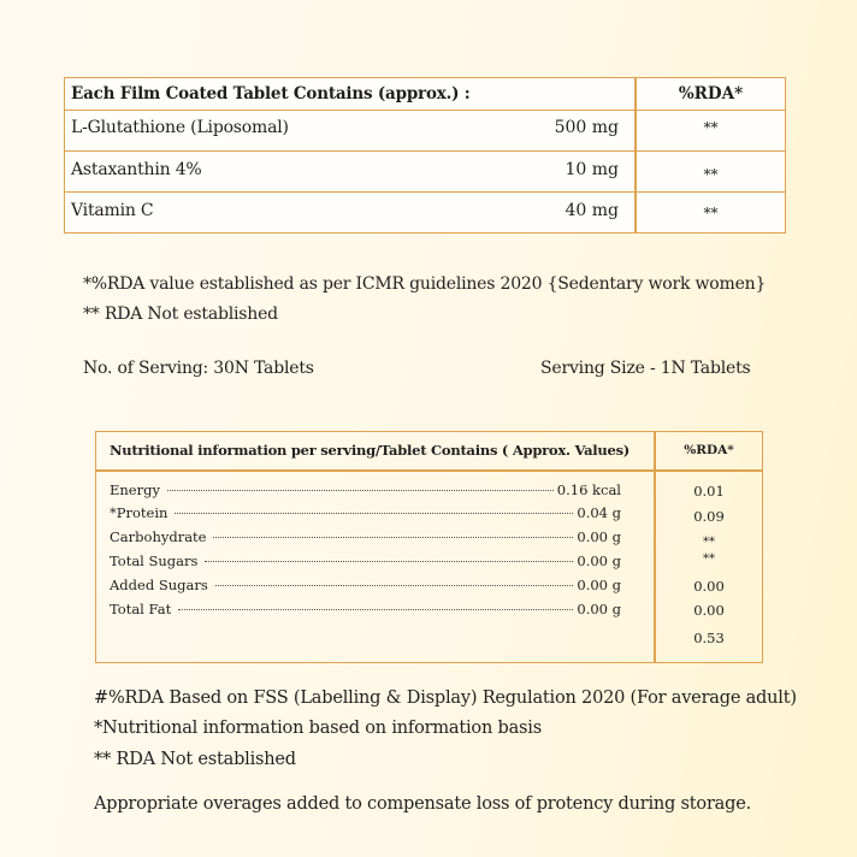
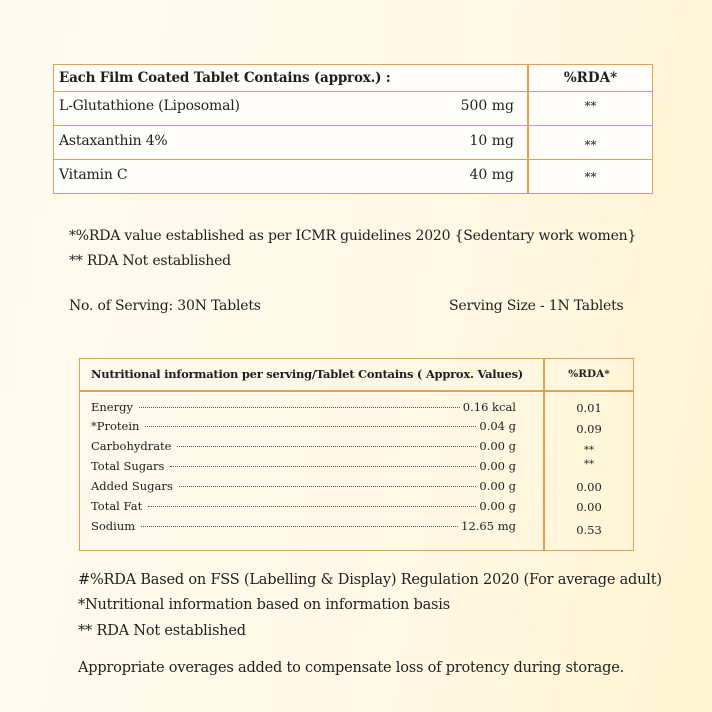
  Each Film Coated Tablet Contains (approx.) :
  %RDA*
  L-Glutathione (Liposomal)
  500 mg
  **
  Astaxanthin 4%
  10 mg
  **
  Vitamin C
  40 mg
  **
  *%RDA value established as per ICMR guidelines 2020 {Sedentary work women}
  ** RDA Not established
  No. of Serving: 30N Tablets
  Serving Size - 1N Tablets
  Nutritional information per serving/Tablet Contains ( Approx. Values)
  %RDA*
  Energy
  0.16 kcal
  0.01
  *Protein
  0.04 g
  0.09
  Carbohydrate
  0.00 g
  **
  Total Sugars
  0.00 g
  **
  Added Sugars
  0.00 g
  0.00
  Total Fat
  0.00 g
  0.00
+ Sodium
+ 12.65 mg
  0.53
  #%RDA Based on FSS (Labelling & Display) Regulation 2020 (For average adult)
  *Nutritional information based on information basis
  ** RDA Not established
  Appropriate overages added to compensate loss of protency during storage.
